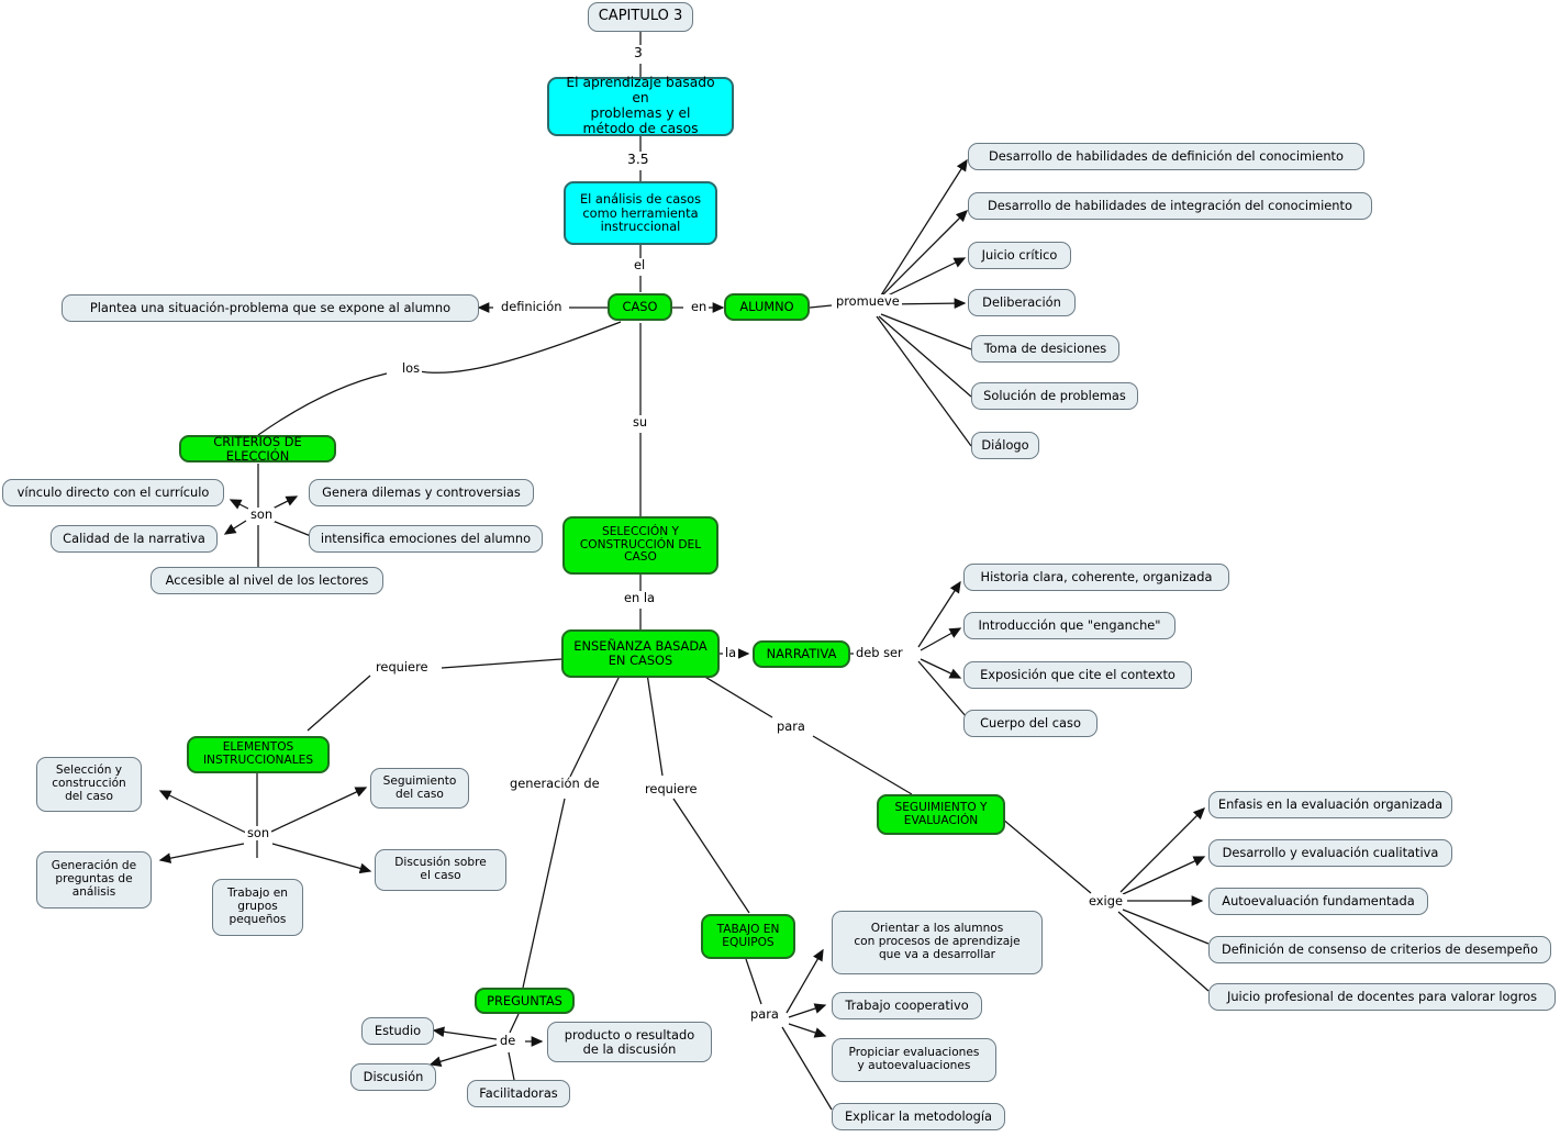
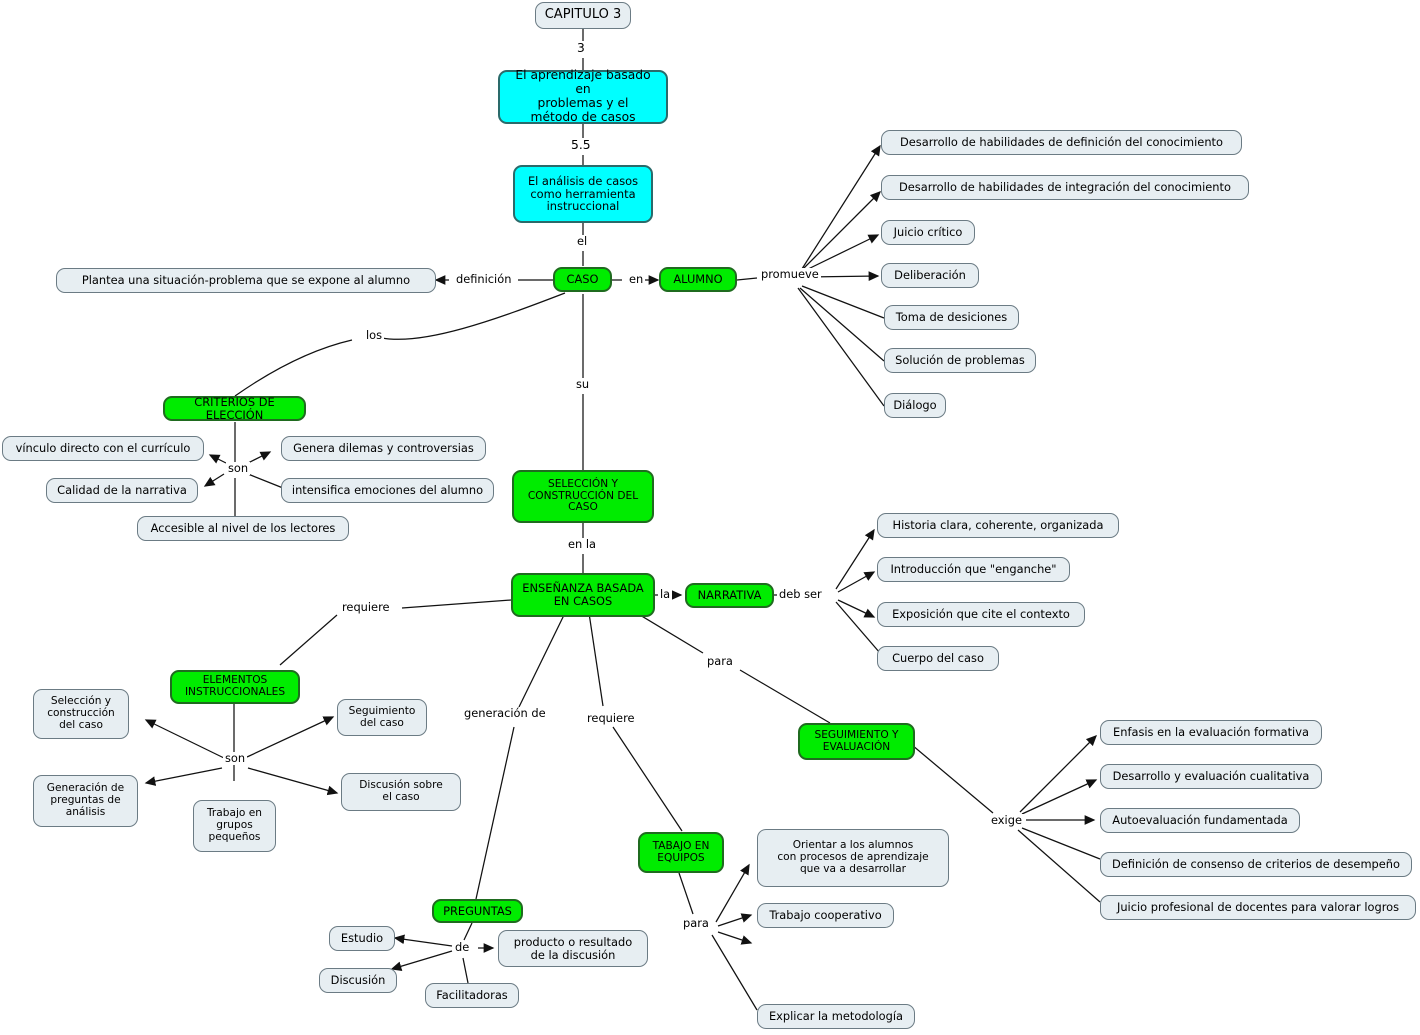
  CAPITULO 3
  3
  El aprendizaje basado en
  problemas y el
  método de casos
- 3.5
+ 5.5
  El análisis de casos
  como herramienta
  instruccional
  el
  CASO
  definición
  Plantea una situación-problema que se expone al alumno
  en
  ALUMNO
  promueve
  Desarrollo de habilidades de definición del conocimiento
  Desarrollo de habilidades de integración del conocimiento
  Juicio crítico
  Deliberación
  Toma de desiciones
  Solución de problemas
  Diálogo
  los
  CRITERIOS DE ELECCIÓN
  son
  vínculo directo con el currículo
  Calidad de la narrativa
  Accesible al nivel de los lectores
  Genera dilemas y controversias
  intensifica emociones del alumno
  su
  SELECCIÓN Y
  CONSTRUCCIÓN DEL
  CASO
  en la
  ENSEÑANZA BASADA
  EN CASOS
  la
  NARRATIVA
  deb ser
  Historia clara, coherente, organizada
  Introducción que "enganche"
  Exposición que cite el contexto
  Cuerpo del caso
  requiere
  ELEMENTOS
  INSTRUCCIONALES
  son
  Selección y
  construcción
  del caso
  Generación de
  preguntas de
  análisis
  Trabajo en
  grupos
  pequeños
  Seguimiento
  del caso
  Discusión sobre
  el caso
  generación de
  PREGUNTAS
  de
  Estudio
  Discusión
  Facilitadoras
  producto o resultado
  de la discusión
  requiere
  TABAJO EN
  EQUIPOS
  para
  Orientar a los alumnos
  con procesos de aprendizaje
  que va a desarrollar
  Trabajo cooperativo
- Propiciar evaluaciones
- y autoevaluaciones
  Explicar la metodología
  para
  SEGUIMIENTO Y
  EVALUACIÓN
  exige
- Enfasis en la evaluación organizada
+ Enfasis en la evaluación formativa
  Desarrollo y evaluación cualitativa
  Autoevaluación fundamentada
  Definición de consenso de criterios de desempeño
  Juicio profesional de docentes para valorar logros
